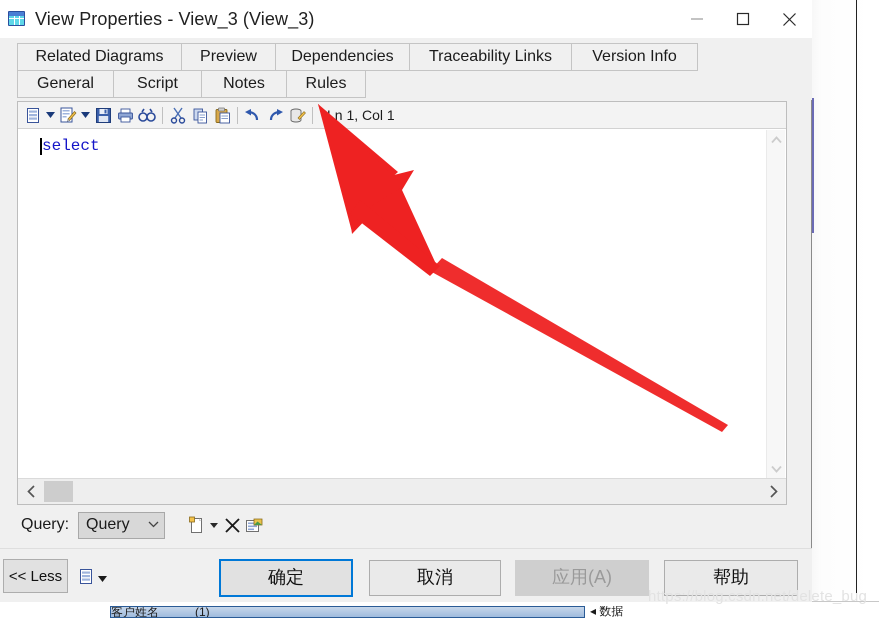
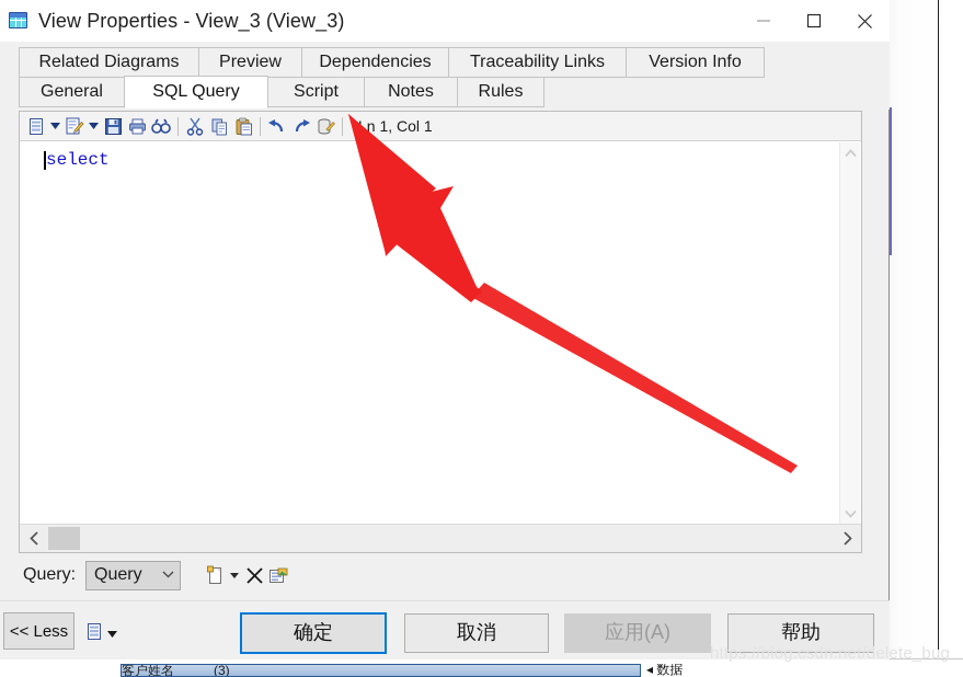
- 客户姓名 (1)
+ 客户姓名 (3)
  ◂ 数据
  View Properties - View_3 (View_3)
  Related Diagrams
  Preview
  Dependencies
  Traceability Links
  Version Info
  General
+ SQL Query
  Script
  Notes
  Rules
  n 1, Col 1
  select
  Query:
  Query
  << Less
  确定
  取消
  应用(A)
  帮助
  https://blog.csdn.net/delete_bug
